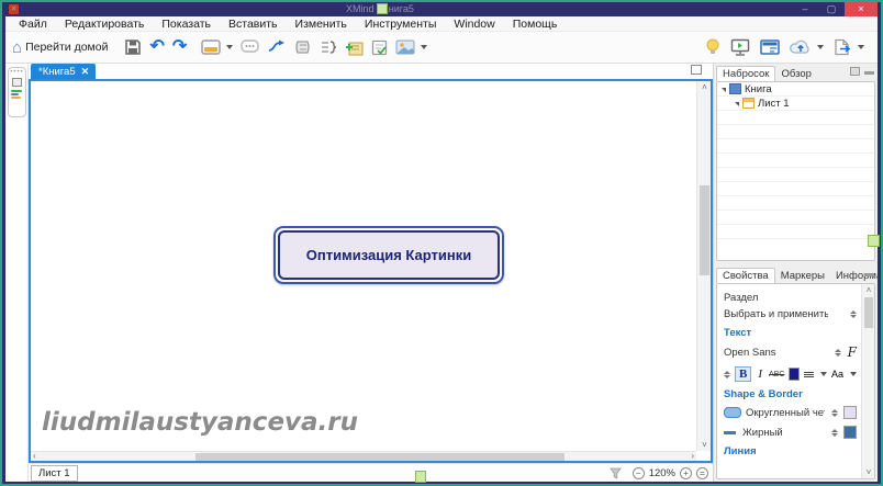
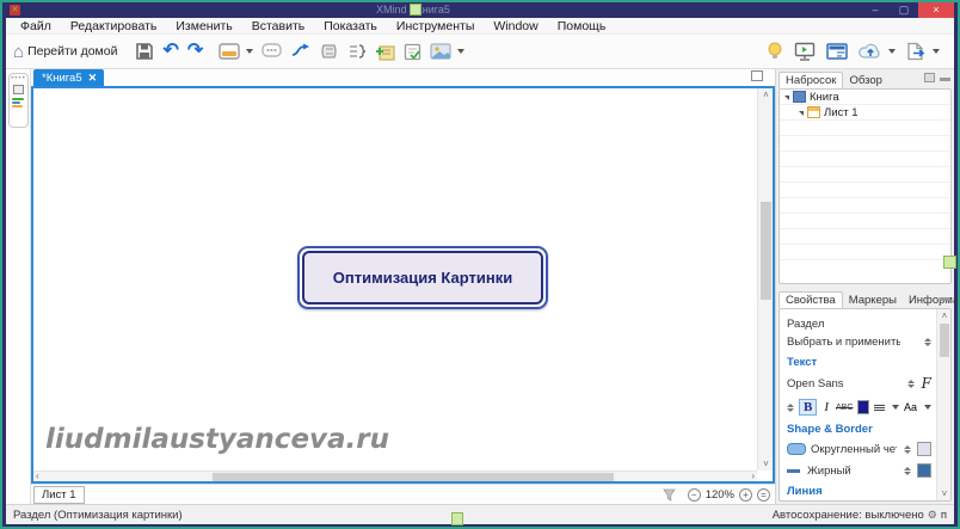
  XMindнига5
  –
  ▢
  ×
  Файл
  Редактировать
- Показать
+ Изменить
  Вставить
- Изменить
+ Показать
  Инструменты
  Window
  Помощь
  ⌂
  Перейти домой
  ↶
  ↷
  *Книга5
  ✕
  Оптимизация Картинки
  liudmilaustyanceva.ru
  ˄
  ˅
  ‹
  ›
  Лист 1
  −
  120%
  +
  =
  Набросок
  Обзор
  Книга
  Лист 1
  Свойства
  Маркеры
  Раздел
  Выбрать и применить
  Текст
  Open Sans
  F
  B
  I
  Aa
  Shape & Border
  Округленный че
  Жирный
  Линия
  ˄
  ˅
+ Раздел (Оптимизация картинки)
+ Автосохранение: выключено
+ ⚙
+ п
